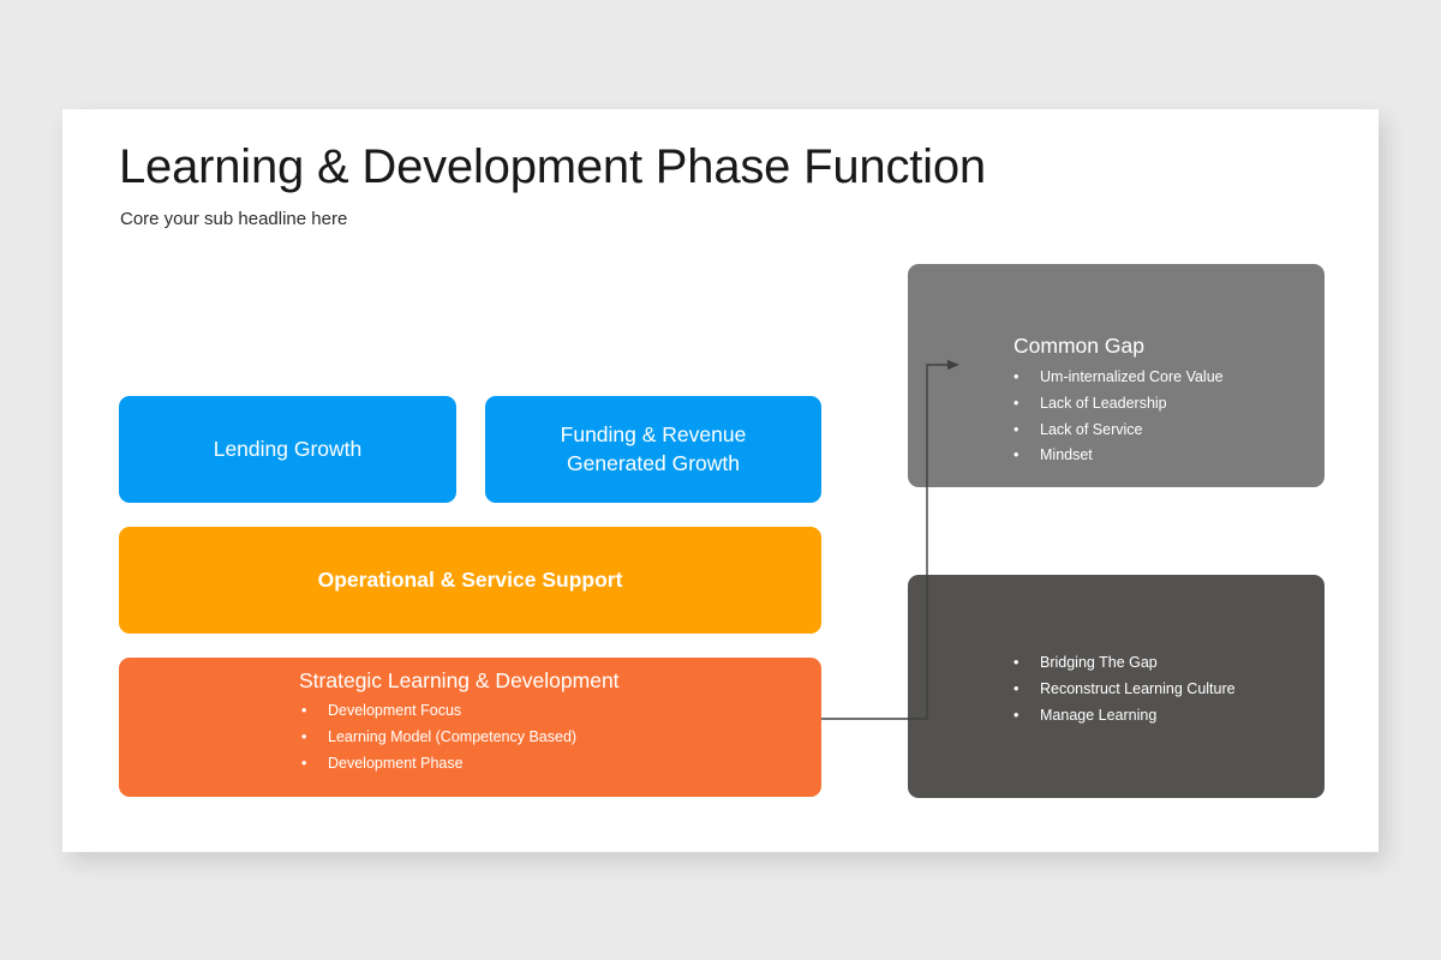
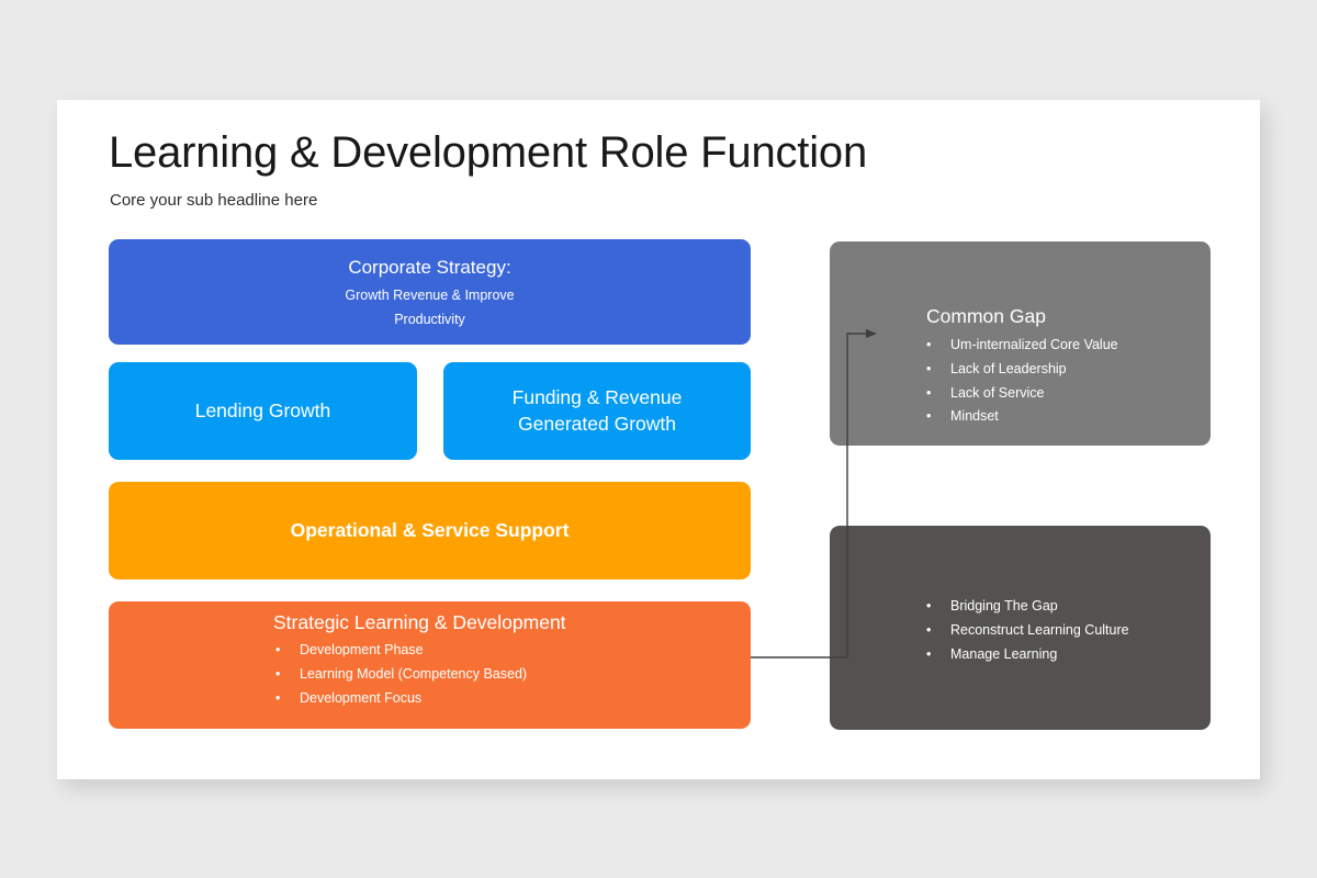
- Learning & Development Phase Function
+ Learning & Development Role Function
  Core your sub headline here
+ Corporate Strategy:
+ Growth Revenue & Improve
+ Productivity
  Lending Growth
  Funding & Revenue
  Generated Growth
  Operational & Service Support
  Strategic Learning & Development
  •
- Development Focus
+ Development Phase
  •
  Learning Model (Competency Based)
  •
- Development Phase
+ Development Focus
  Common Gap
  •
  Um-internalized Core Value
  •
  Lack of Leadership
  •
  Lack of Service
  •
  Mindset
  •
  Bridging The Gap
  •
  Reconstruct Learning Culture
  •
  Manage Learning
